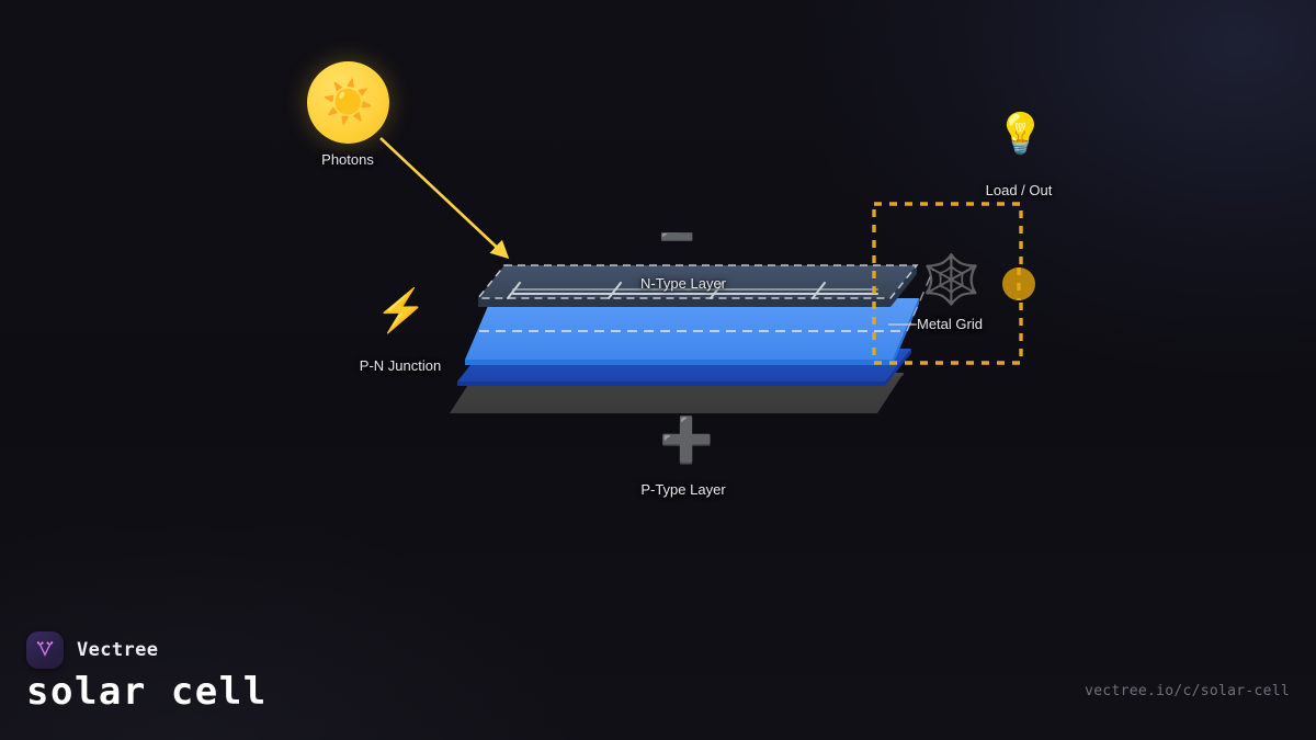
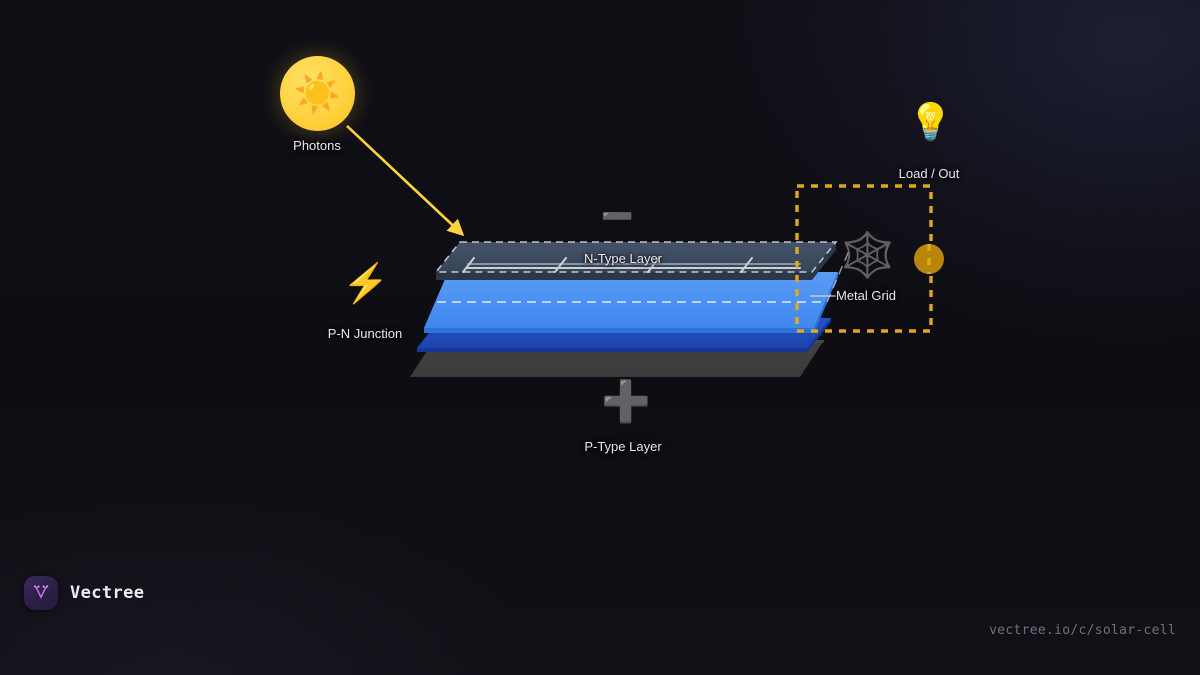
  ☀️
  Photons
  ⚡
  P-N Junction
  ➖
  N-Type Layer
  ➕
  P-Type Layer
  🕸️
  Metal Grid
  💡
  Load / Out
  Vectree
- solar cell
  vectree.io/c/solar-cell
